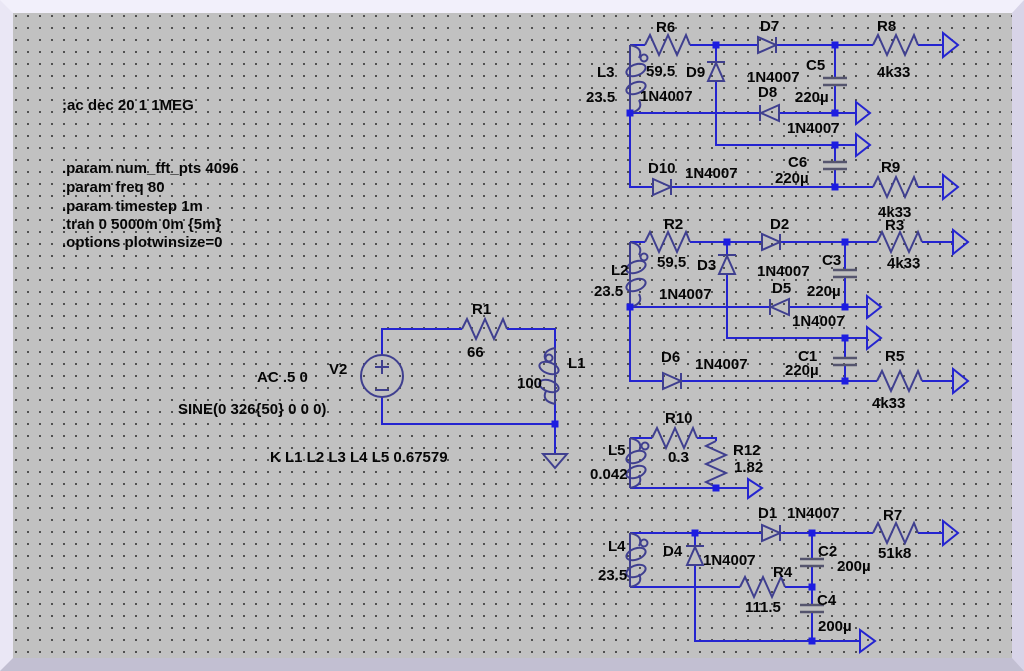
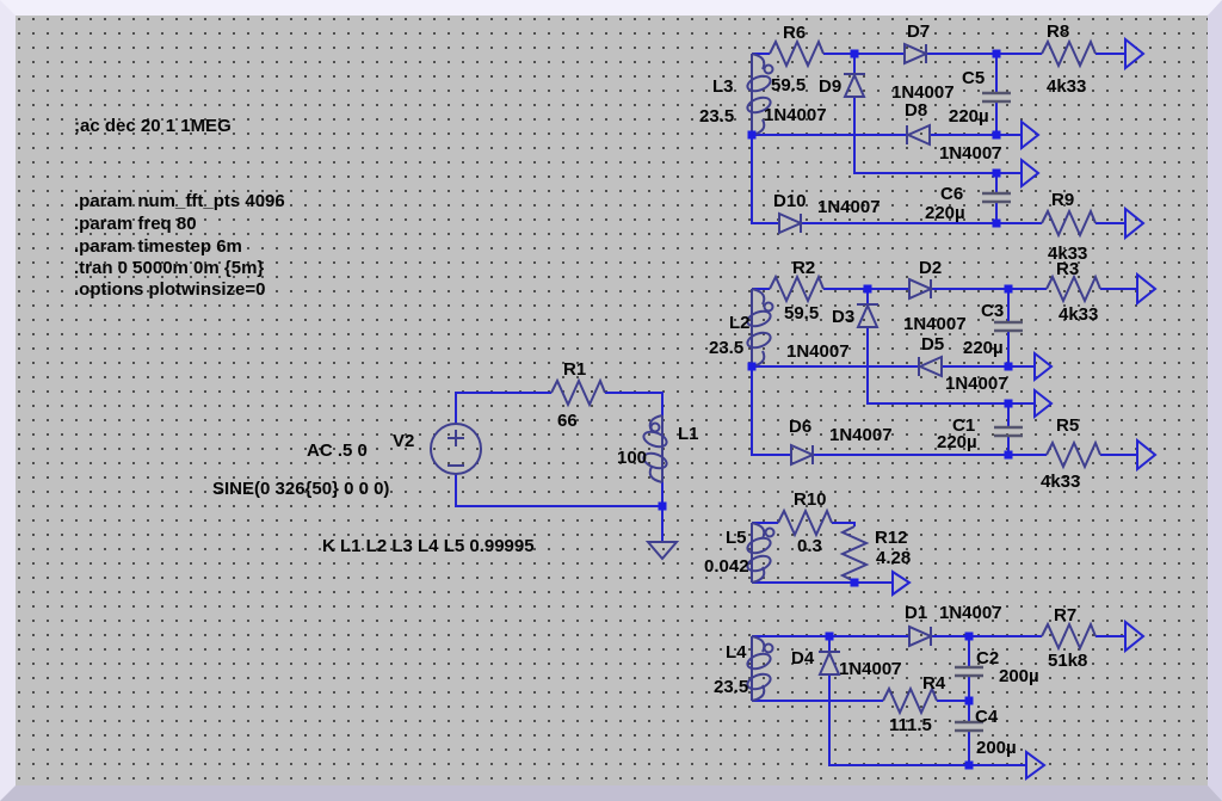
  ;ac dec 20 1 1MEG
  .param num_fft_pts 4096
  .param freq 80
- .param timestep 1m
+ .param timestep 6m
  .tran 0 5000m 0m {5m}
  .options plotwinsize=0
- K L1 L2 L3 L4 L5 0.67579
+ K L1 L2 L3 L4 L5 0.99995
  V2
  AC .5 0
  SINE(0 326{50} 0 0 0)
  R1
  66
  L1
  100
  R6
  59.5
  L3
  23.5
  D9
  1N4007
  D7
  1N4007
  C5
  220µ
  R8
  4k33
  D8
  1N4007
  C6
  220µ
  R9
  4k33
  D10
  1N4007
  R2
  59.5
  L2
  23.5
  D3
  1N4007
  D2
  1N4007
  C3
  220µ
  R3
  4k33
  D5
  1N4007
  C1
  220µ
  R5
  4k33
  D6
  1N4007
  R10
  0.3
  L5
  0.042
  R12
- 1.82
+ 4.28
  L4
  23.5
  D4
  1N4007
  D1
  1N4007
  C2
  200µ
  R4
  111.5
  C4
  200µ
  R7
  51k8
